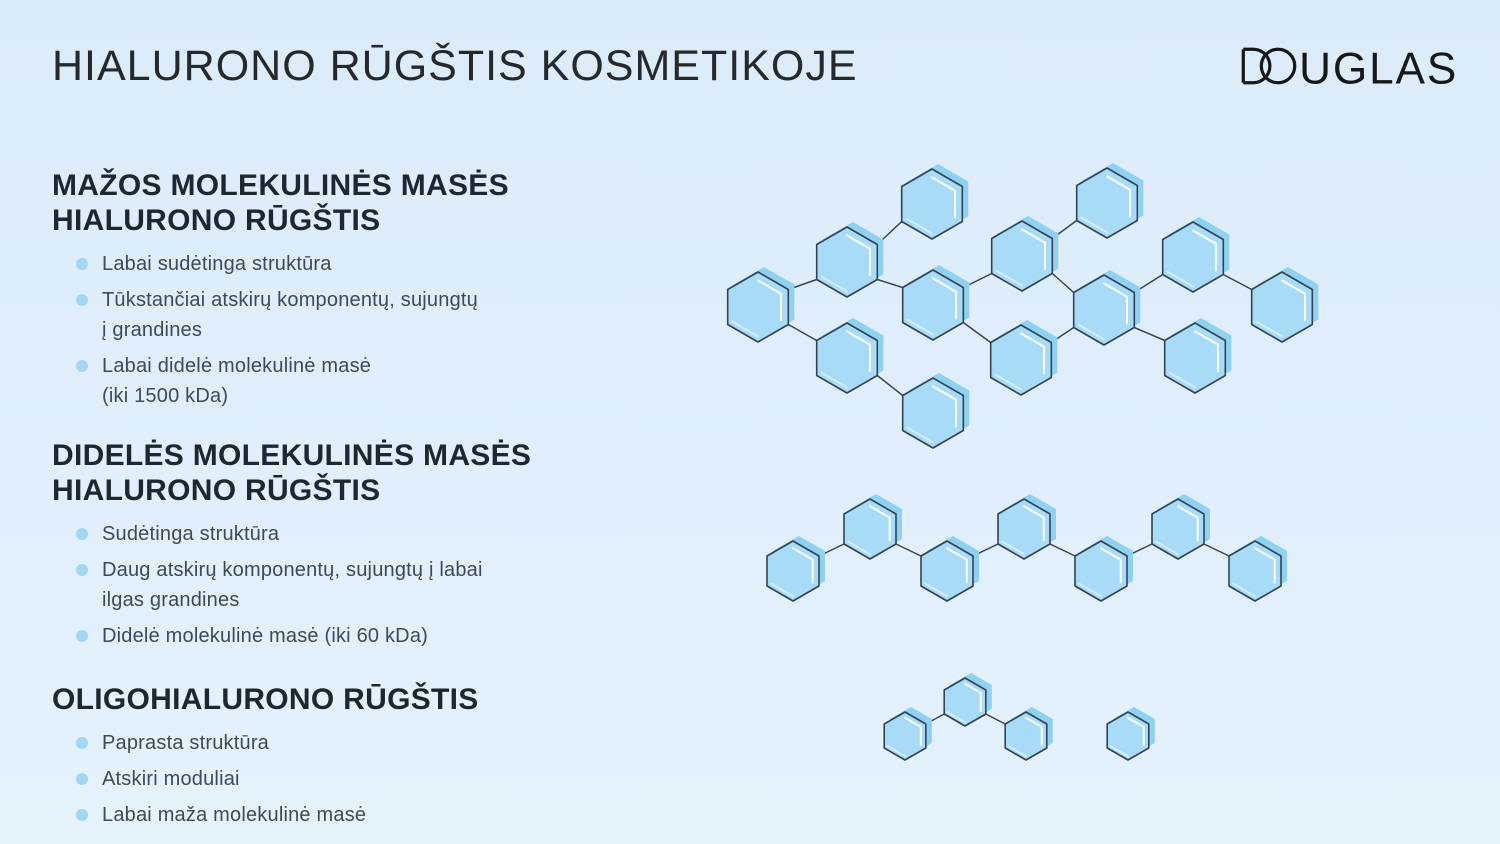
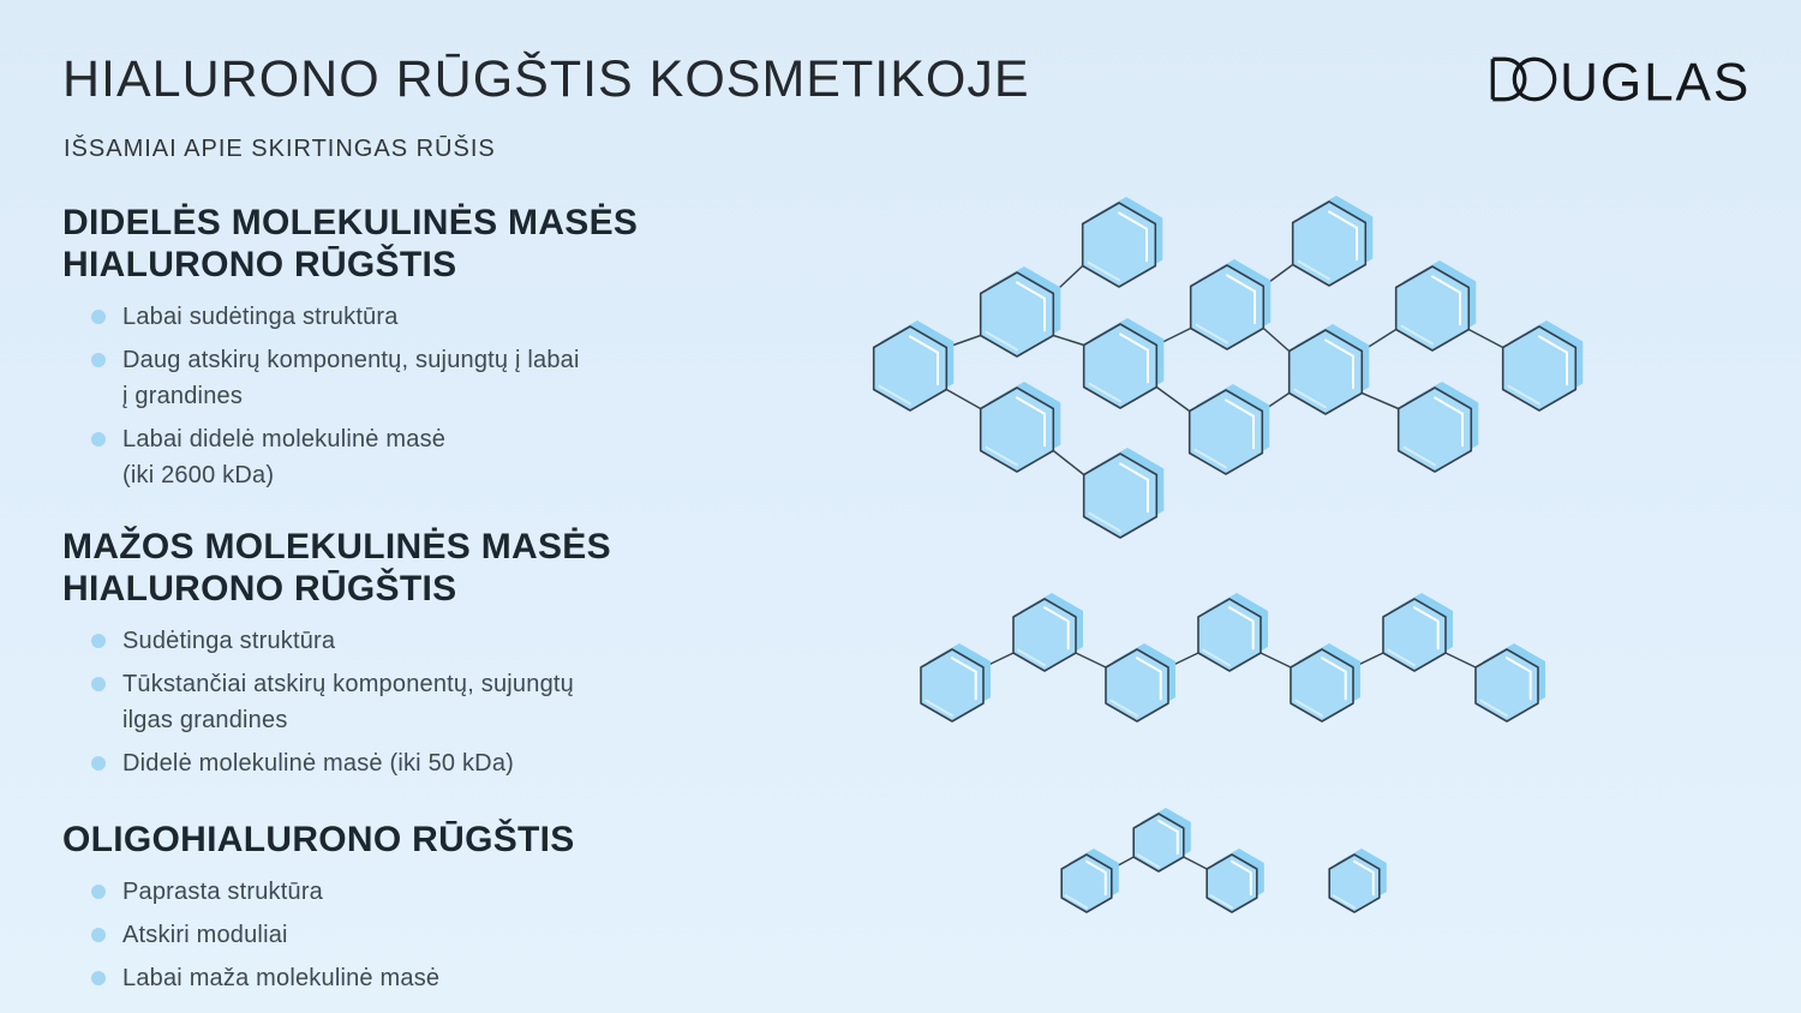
  HIALURONO RŪGŠTIS KOSMETIKOJE
+ IŠSAMIAI APIE SKIRTINGAS RŪŠIS
  UGLAS
- MAŽOS MOLEKULINĖS MASĖS HIALURONO RŪGŠTIS
+ DIDELĖS MOLEKULINĖS MASĖS HIALURONO RŪGŠTIS
  Labai sudėtinga struktūra
- Tūkstančiai atskirų komponentų, sujungtų
+ Daug atskirų komponentų, sujungtų į labai
  į grandines
  Labai didelė molekulinė masė
- (iki 1500 kDa)
+ (iki 2600 kDa)
- DIDELĖS MOLEKULINĖS MASĖS HIALURONO RŪGŠTIS
+ MAŽOS MOLEKULINĖS MASĖS HIALURONO RŪGŠTIS
  Sudėtinga struktūra
- Daug atskirų komponentų, sujungtų į labai
+ Tūkstančiai atskirų komponentų, sujungtų
  ilgas grandines
- Didelė molekulinė masė (iki 60 kDa)
+ Didelė molekulinė masė (iki 50 kDa)
  OLIGOHIALURONO RŪGŠTIS
  Paprasta struktūra
  Atskiri moduliai
  Labai maža molekulinė masė
